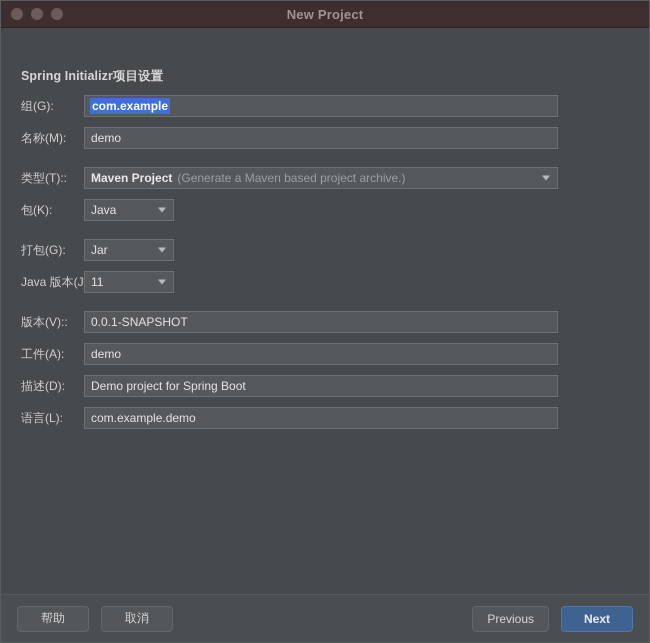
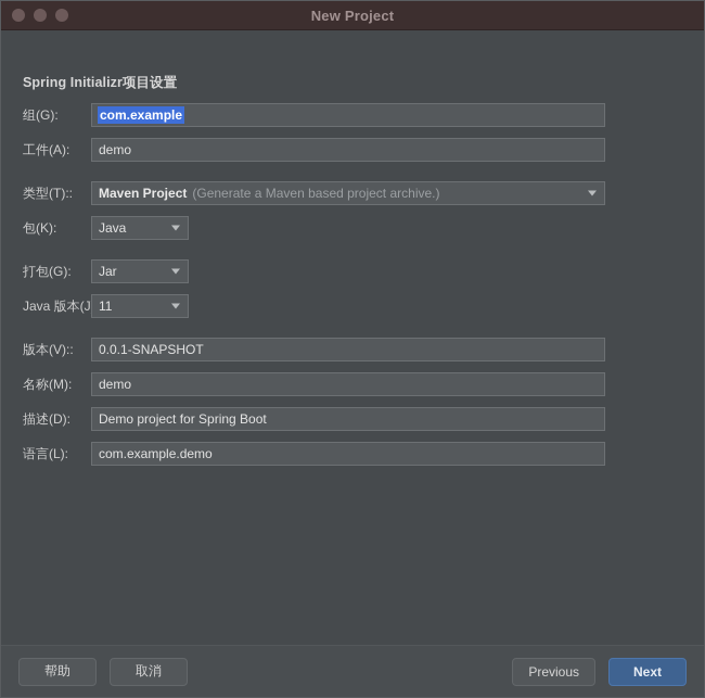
  New Project
  Spring Initializr项目设置
  组(G):
  com.example
- 名称(M):
+ 工件(A):
  demo
  类型(T)::
  Maven Project
  (Generate a Maven based project archive.)
  包(K):
  Java
  打包(G):
  Jar
  Java 版本(J
  11
  版本(V)::
  0.0.1-SNAPSHOT
- 工件(A):
+ 名称(M):
  demo
  描述(D):
  Demo project for Spring Boot
  语言(L):
  com.example.demo
  帮助
  取消
  Previous
  Next
